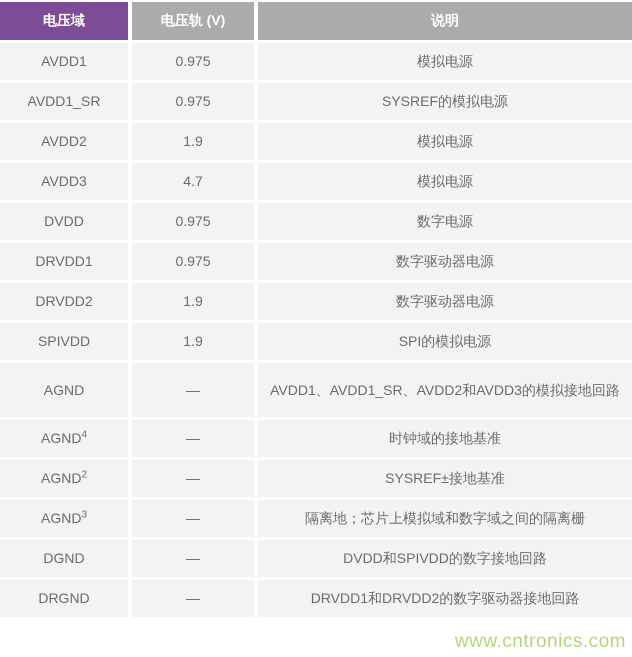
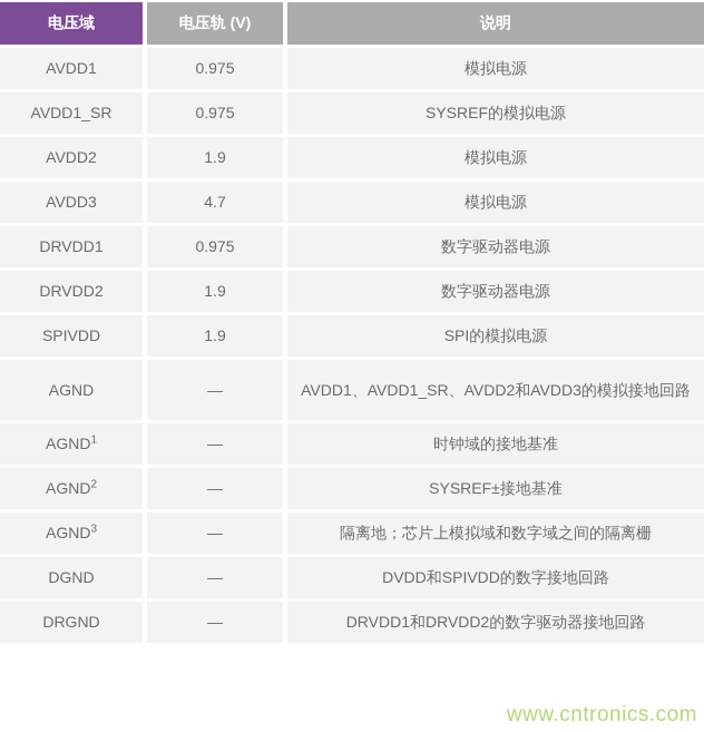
  电压域	电压轨 (V)	说明
  AVDD1	0.975	模拟电源
  AVDD1_SR	0.975	SYSREF的模拟电源
  AVDD2	1.9	模拟电源
  AVDD3	4.7	模拟电源
- DVDD	0.975	数字电源
  DRVDD1	0.975	数字驱动器电源
  DRVDD2	1.9	数字驱动器电源
  SPIVDD	1.9	SPI的模拟电源
  AGND	—	AVDD1、AVDD1_SR、AVDD2和AVDD3的模拟接地回路
- AGND4	—	时钟域的接地基准
+ AGND1	—	时钟域的接地基准
  AGND2	—	SYSREF±接地基准
  AGND3	—	隔离地；芯片上模拟域和数字域之间的隔离栅
  DGND	—	DVDD和SPIVDD的数字接地回路
  DRGND	—	DRVDD1和DRVDD2的数字驱动器接地回路
  www.cntronics.com
